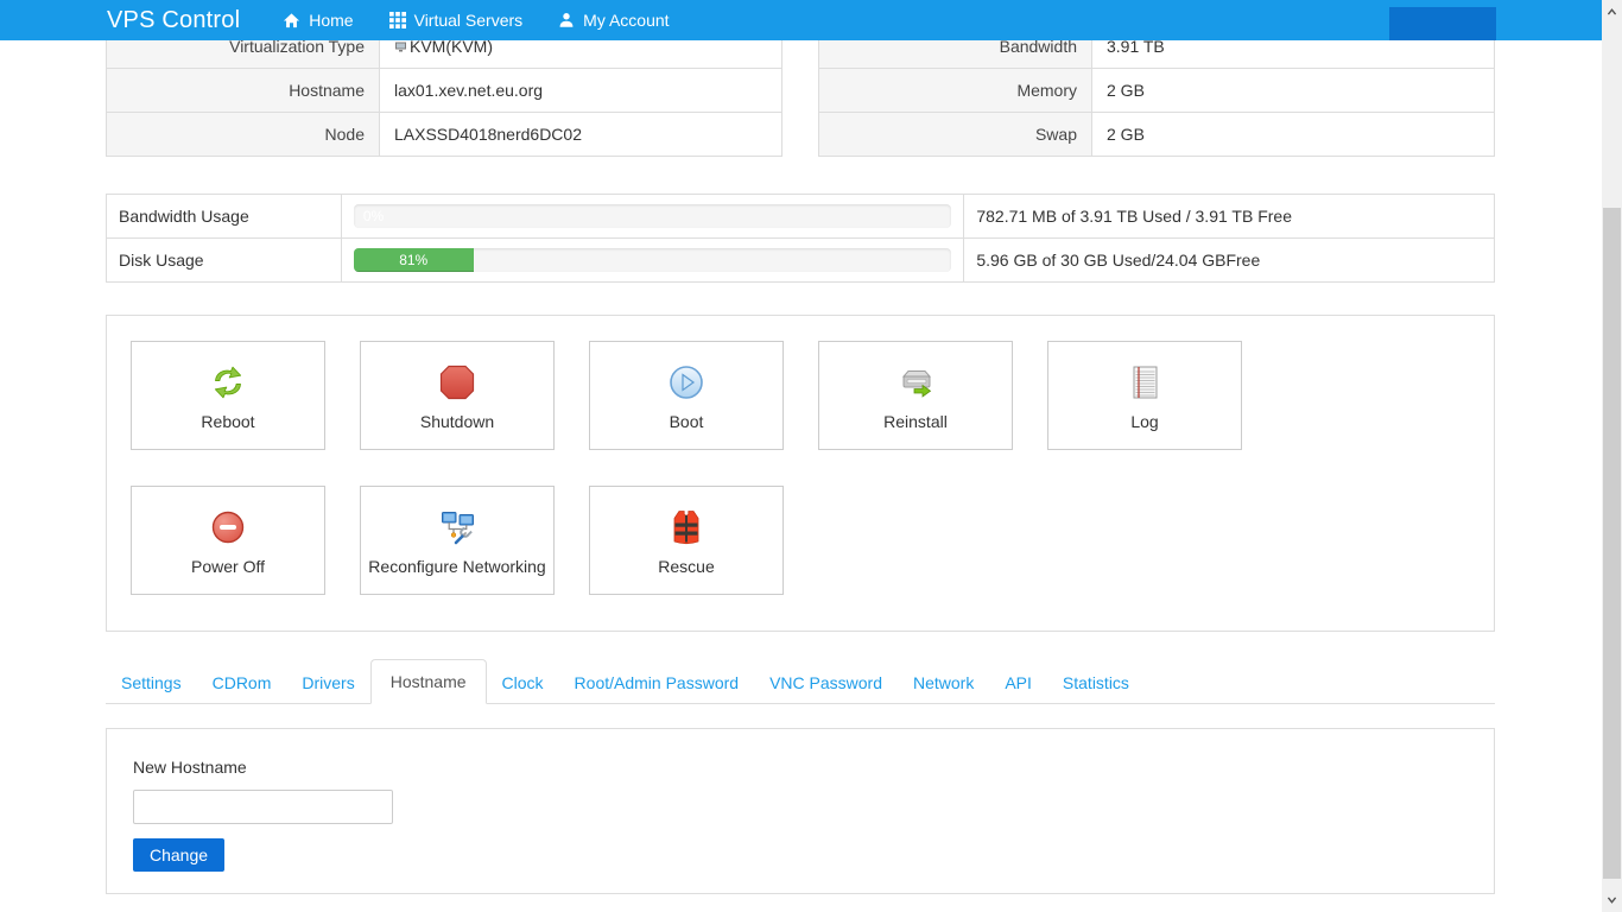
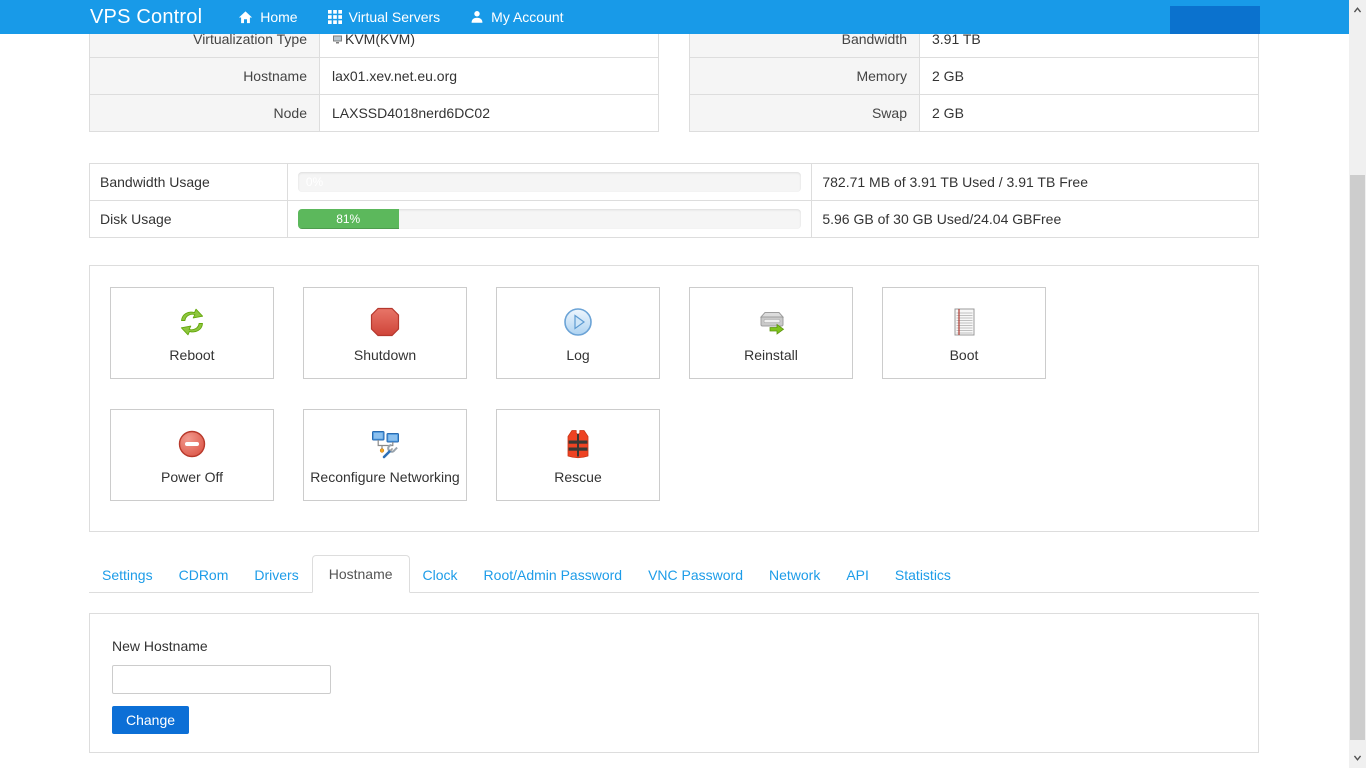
  Virtualization Type	KVM(KVM)
  Hostname	lax01.xev.net.eu.org
  Node	LAXSSD4018nerd6DC02
  Bandwidth	3.91 TB
  Memory	2 GB
  Swap	2 GB
  Bandwidth Usage		782.71 MB of 3.91 TB Used / 3.91 TB Free
  Disk Usage	81%	5.96 GB of 30 GB Used/24.04 GBFree
  Reboot
  Shutdown
- Boot
+ Log
  Reinstall
- Log
+ Boot
  Power Off
  Reconfigure Networking
  Rescue
  Settings
  CDRom
  Drivers
  Hostname
  Clock
  Root/Admin Password
  VNC Password
  Network
  API
  Statistics
  New Hostname
  Change
  VPS Control
  Home
  Virtual Servers
  My Account
